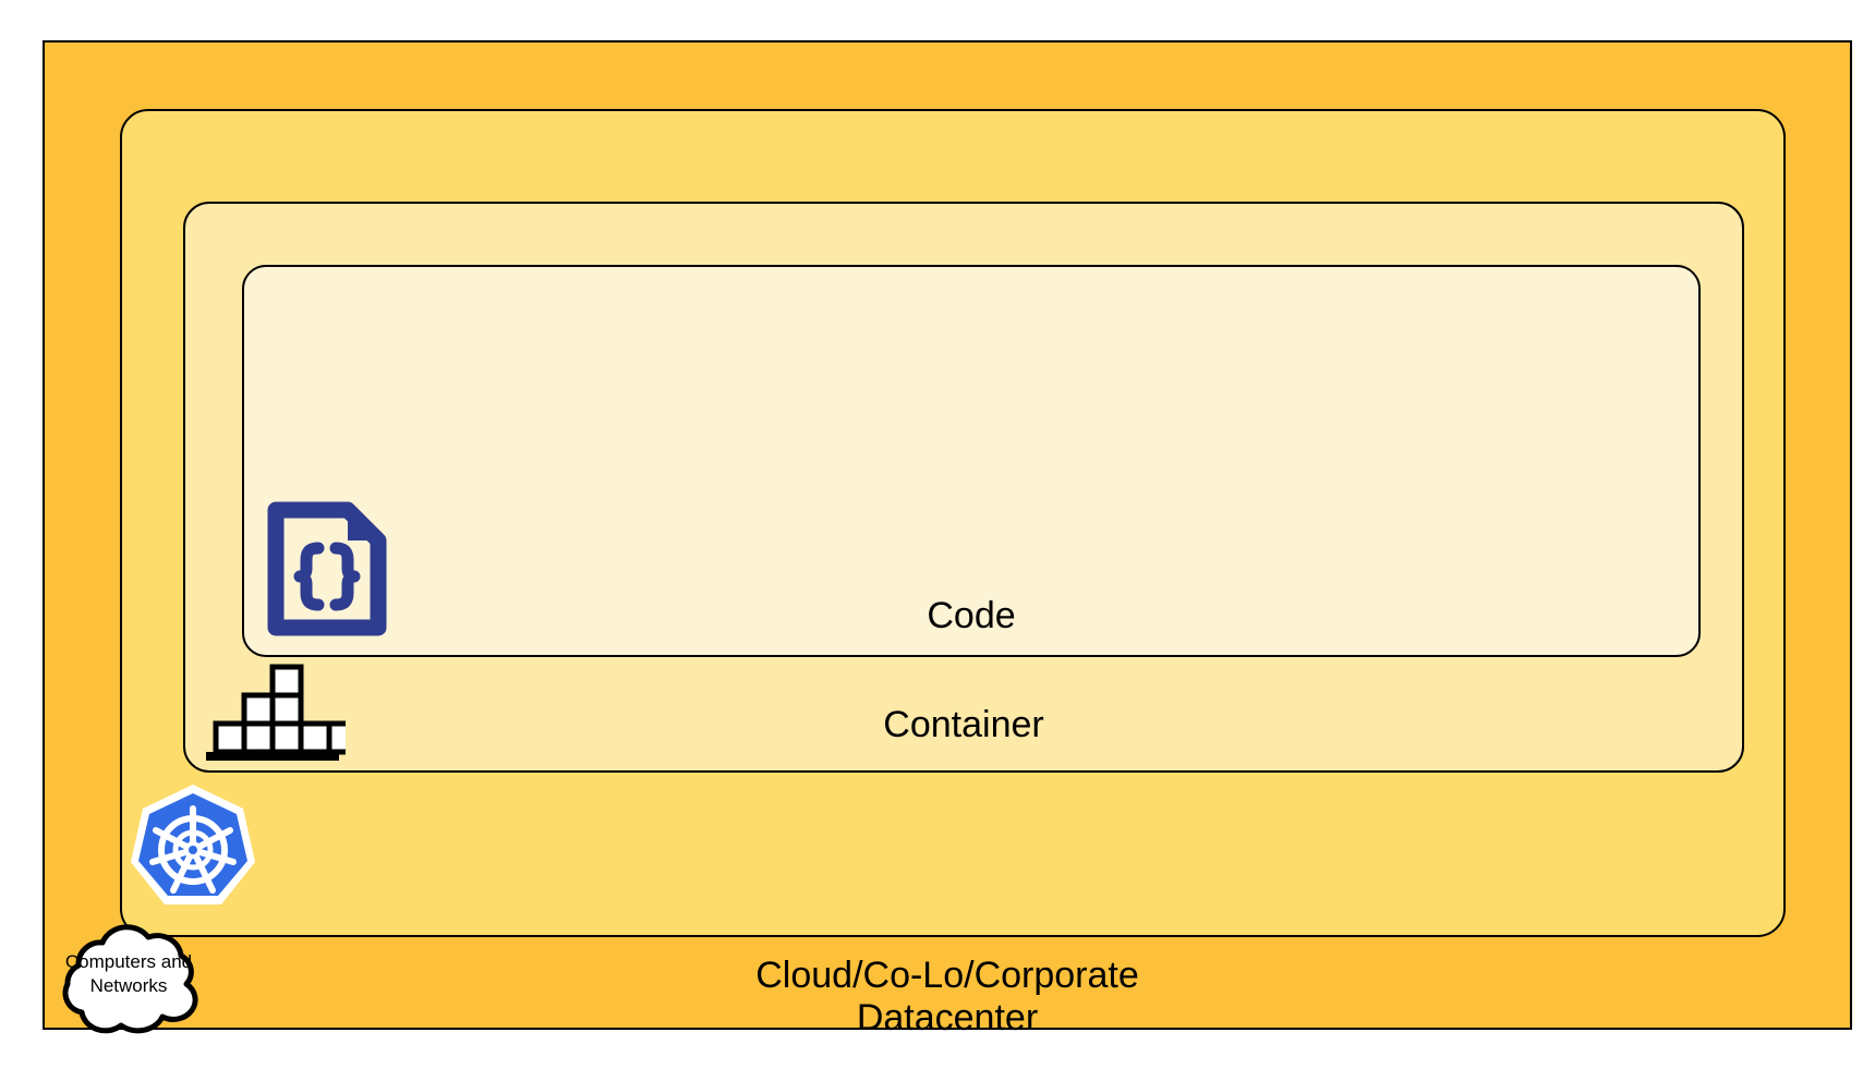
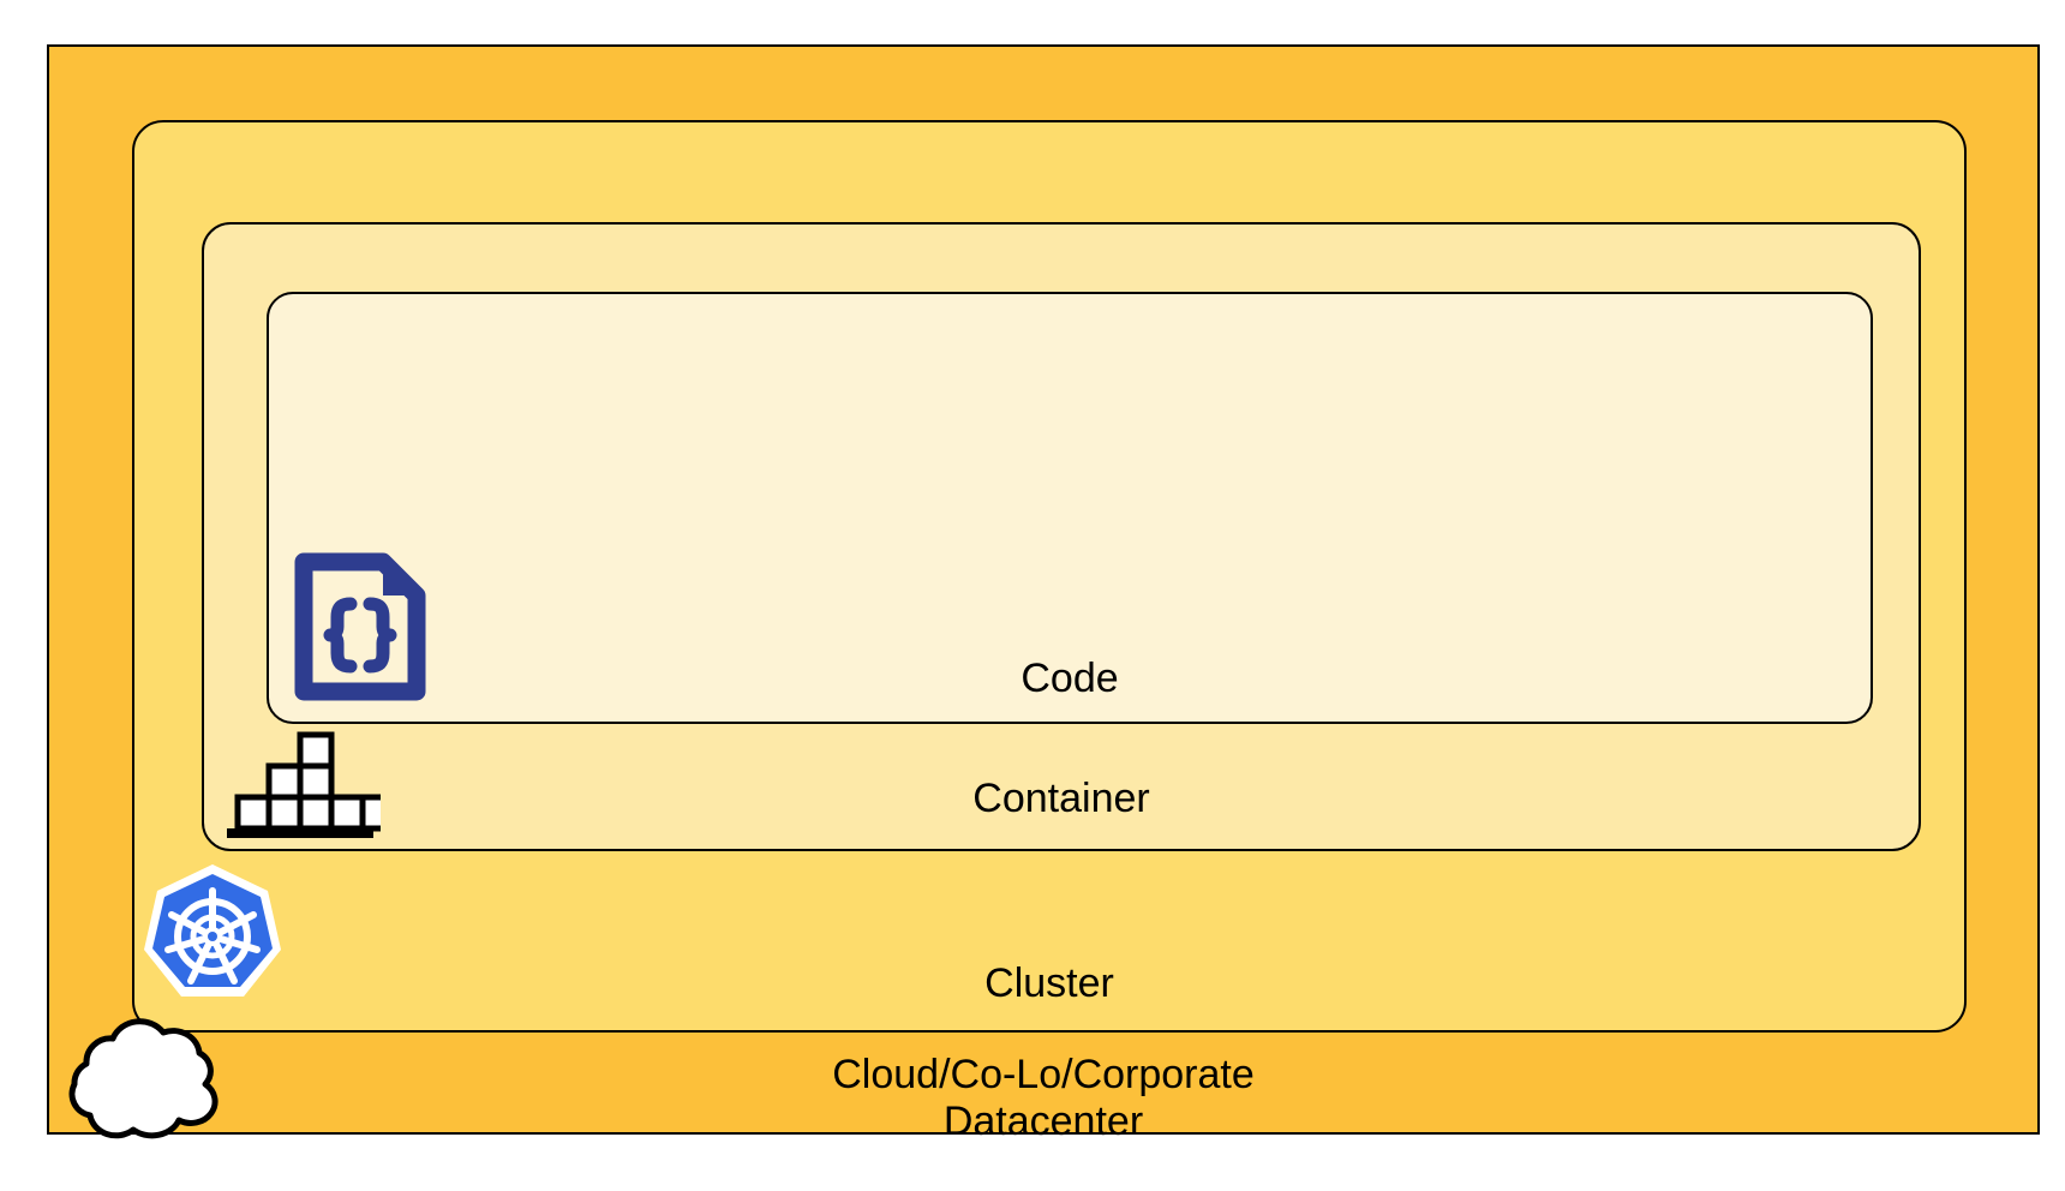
  Code
  Container
+ Cluster
  Cloud/Co-Lo/Corporate
  Datacenter
- Computers and
- Networks
